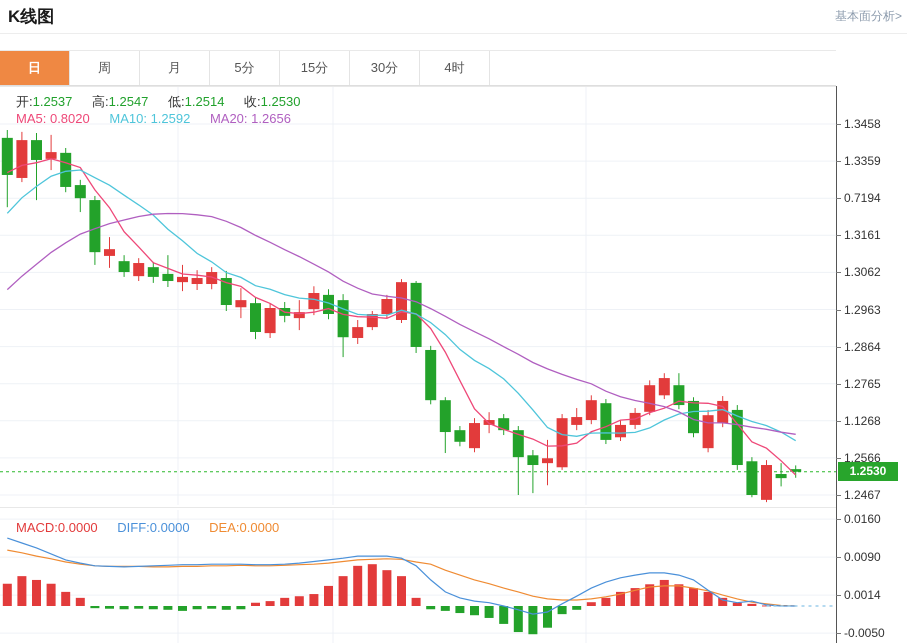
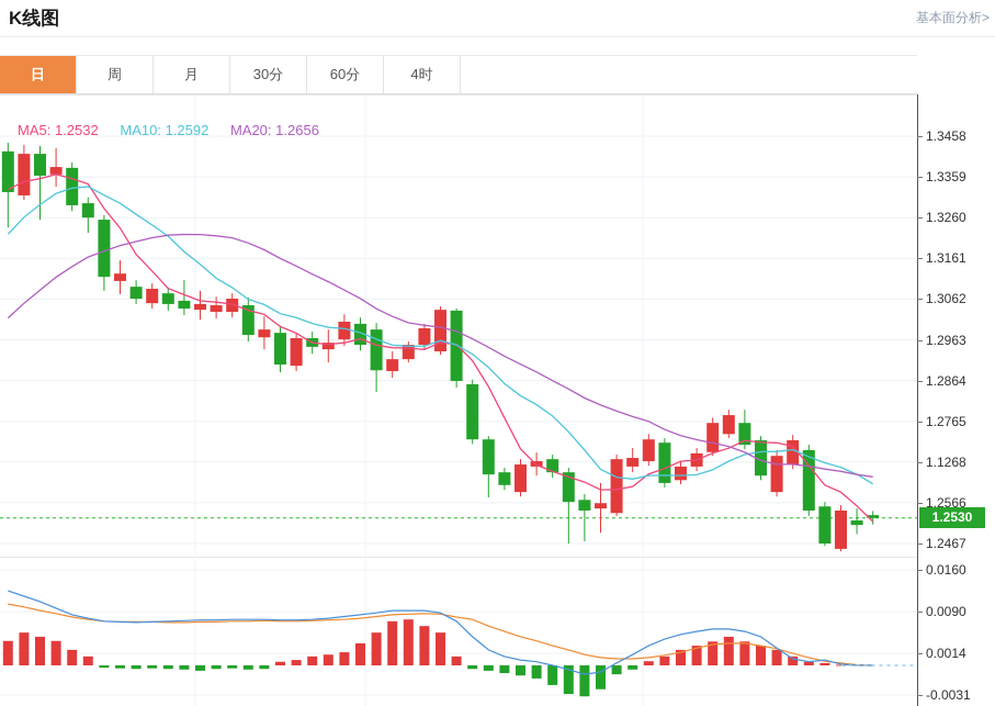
  K线图
  基本面分析>
  日
  周
  月
- 5分
- 15分
  30分
+ 60分
  4时
- 开:1.2537 高:1.2547 低:1.2514 收:1.2530
- MA5: 0.8020 MA10: 1.2592 MA20: 1.2656
+ MA5: 1.2532 MA10: 1.2592 MA20: 1.2656
- MACD:0.0000 DIFF:0.0000 DEA:0.0000
  1.3458
  1.3359
- 0.7194
+ 1.3260
  1.3161
  1.3062
  1.2963
  1.2864
  1.2765
  1.1268
  1.2566
  1.2467
  0.0160
  0.0090
  0.0014
- -0.0050
+ -0.0031
  1.2530
